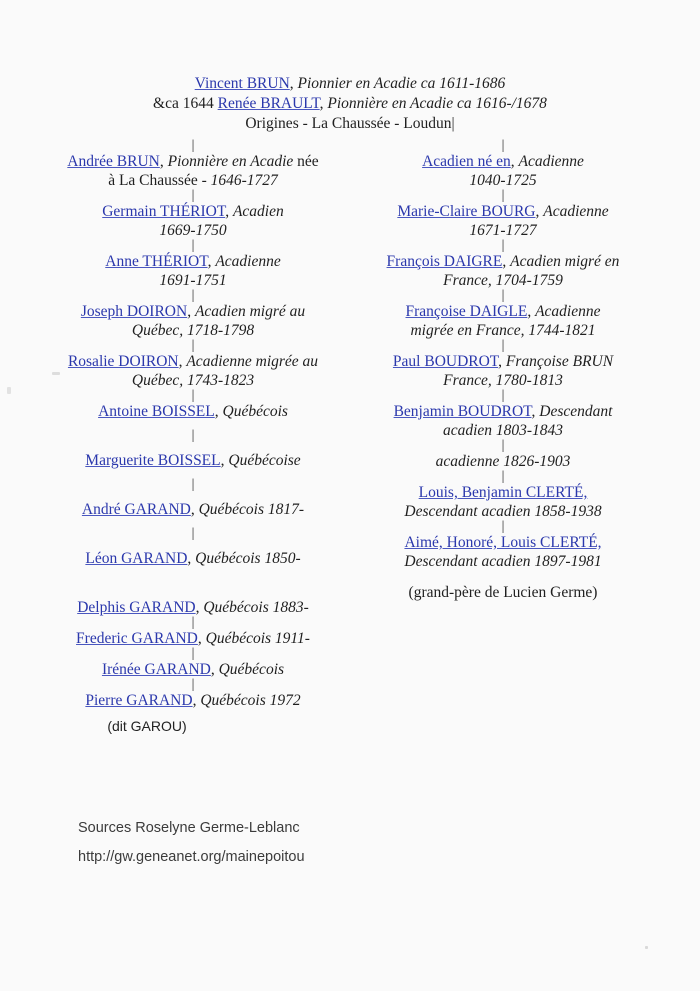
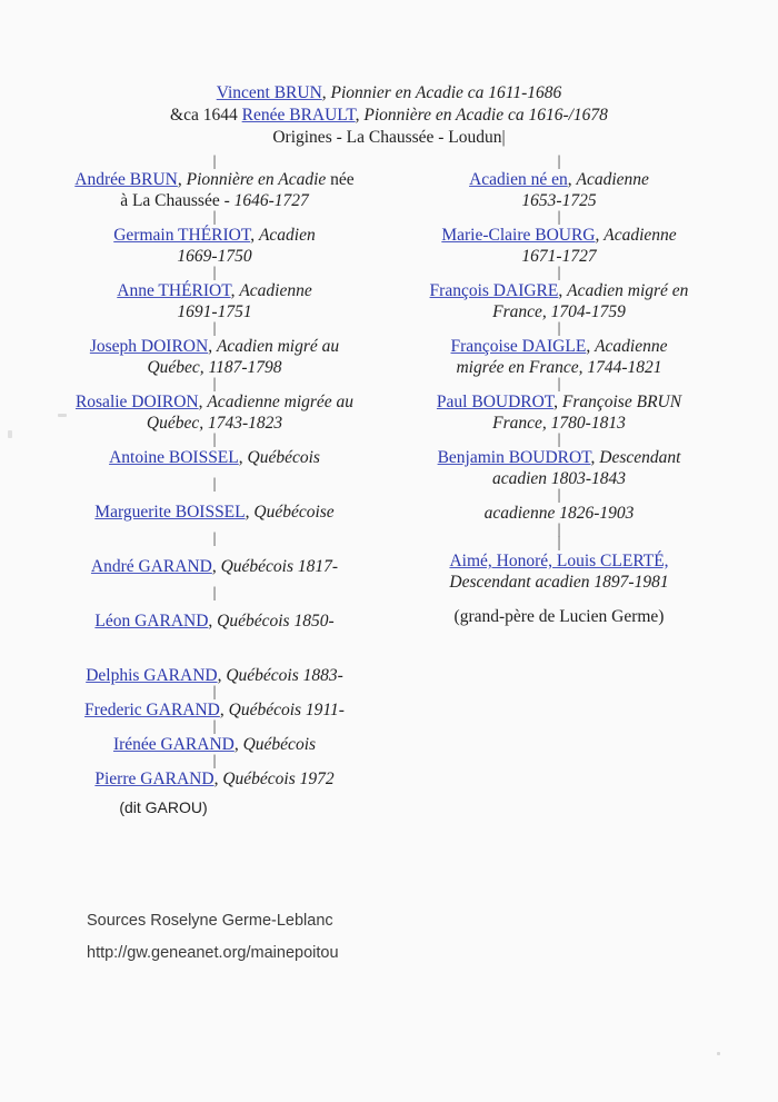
  Vincent BRUN, Pionnier en Acadie ca 1611-1686
  &ca 1644 Renée BRAULT, Pionnière en Acadie ca 1616-/1678
  Origines - La Chaussée - Loudun|
  |
  Andrée BRUN, Pionnière en Acadie née
  à La Chaussée - 1646-1727
  |
  Germain THÉRIOT, Acadien
  1669-1750
  |
  Anne THÉRIOT, Acadienne
  1691-1751
  |
  Joseph DOIRON, Acadien migré au
- Québec, 1718-1798
+ Québec, 1187-1798
  |
  Rosalie DOIRON, Acadienne migrée au
  Québec, 1743-1823
  |
  Antoine BOISSEL, Québécois
  |
  Marguerite BOISSEL, Québécoise
  |
  André GARAND, Québécois 1817-
  |
  Léon GARAND, Québécois 1850-
  Delphis GARAND, Québécois 1883-
  |
  Frederic GARAND, Québécois 1911-
  |
  Irénée GARAND, Québécois
  |
  Pierre GARAND, Québécois 1972
  (dit GAROU)
  |
  Acadien né en, Acadienne
- 1040-1725
+ 1653-1725
  |
  Marie-Claire BOURG, Acadienne
  1671-1727
  |
  François DAIGRE, Acadien migré en
  France, 1704-1759
  |
  Françoise DAIGLE, Acadienne
  migrée en France, 1744-1821
  |
  Paul BOUDROT, Françoise BRUN
  France, 1780-1813
  |
  Benjamin BOUDROT, Descendant
  acadien 1803-1843
  |
  acadienne 1826-1903
  |
- Louis, Benjamin CLERTÉ,
- Descendant acadien 1858-1938
  |
  Aimé, Honoré, Louis CLERTÉ,
  Descendant acadien 1897-1981
  (grand-père de Lucien Germe)
  Sources Roselyne Germe-Leblanc
  http://gw.geneanet.org/mainepoitou
